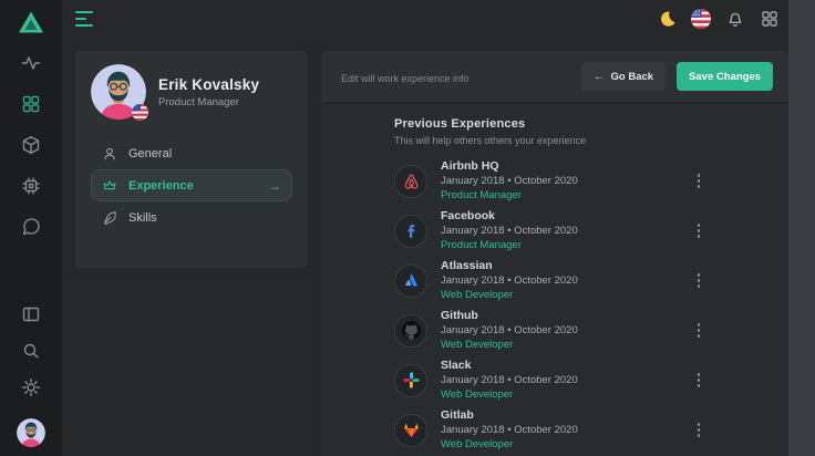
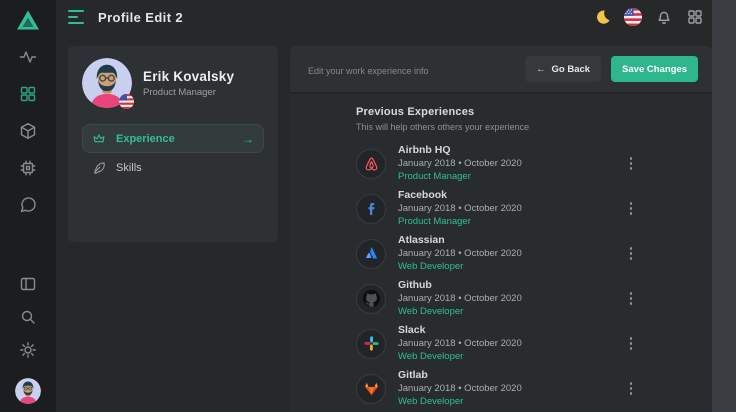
+ Profile Edit 2
  Erik Kovalsky
  Product Manager
- General
  Experience
  →
  Skills
- Edit will work experience info
+ Edit your work experience info
  ←
  Go Back
  Save Changes
  Previous Experiences
  This will help others others your experience
  Airbnb HQ
  January 2018 • October 2020
  Product Manager
  Facebook
  January 2018 • October 2020
  Product Manager
  Atlassian
  January 2018 • October 2020
  Web Developer
  Github
  January 2018 • October 2020
  Web Developer
  Slack
  January 2018 • October 2020
  Web Developer
  Gitlab
  January 2018 • October 2020
  Web Developer
